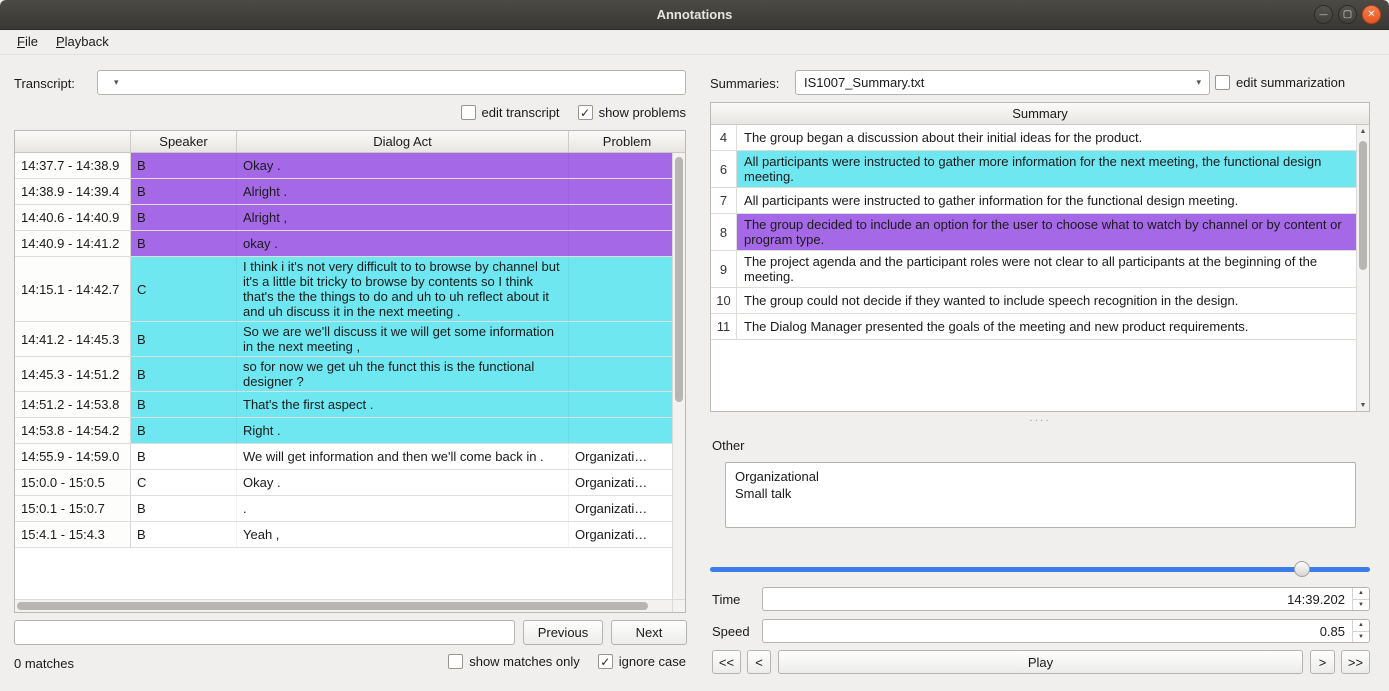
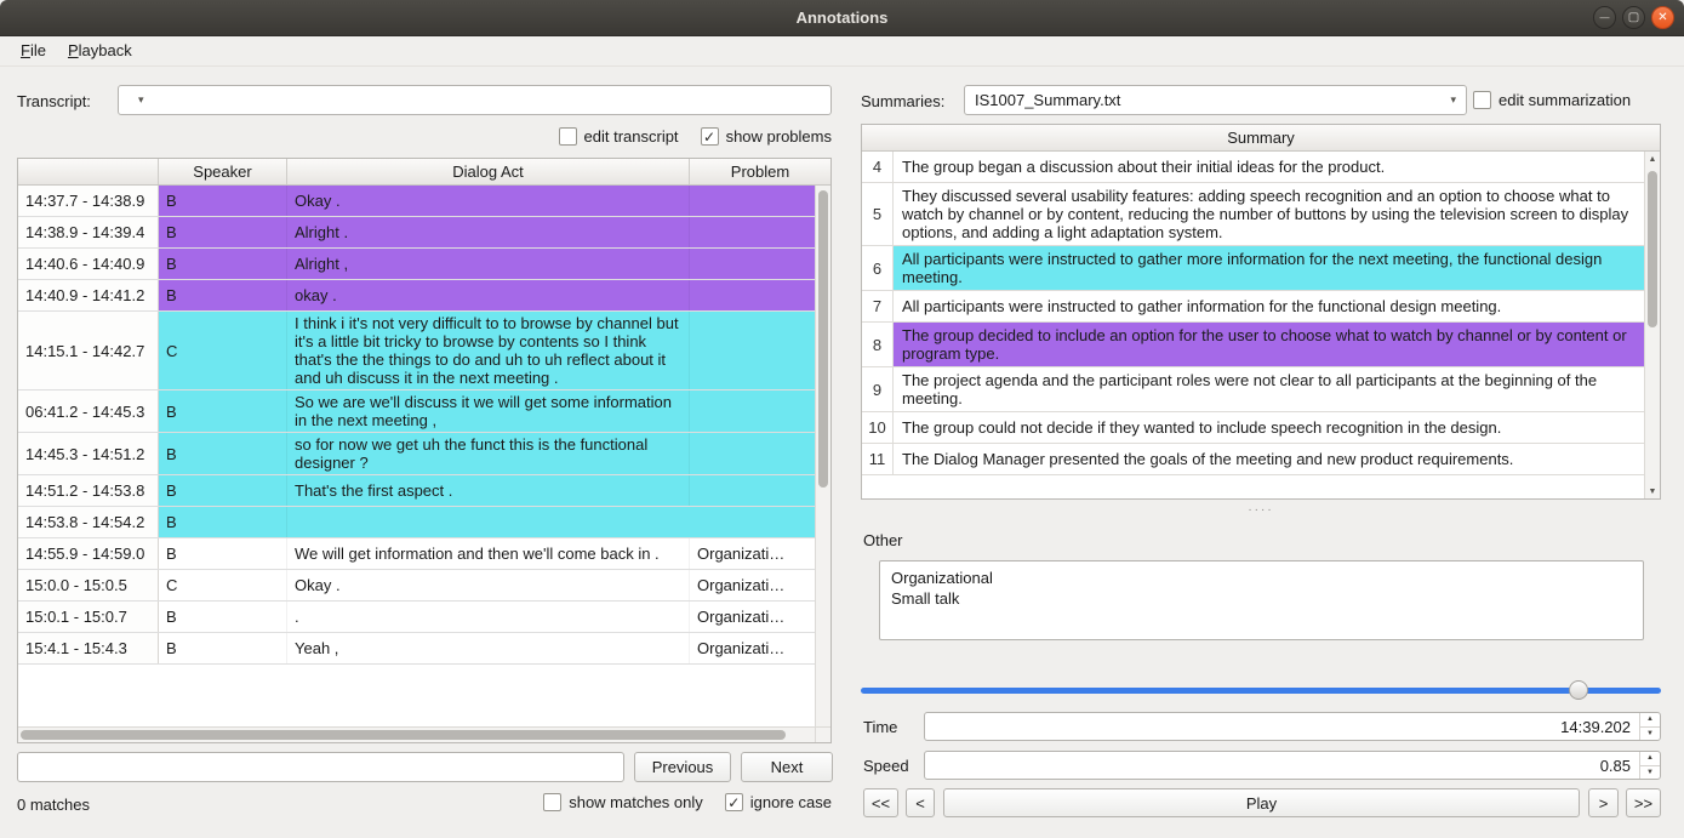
  Annotations
  —
  ▢
  ✕
  File
  Playback
  Transcript:
  ▾
  edit transcript
  ✓
  show problems
  Speaker
  Dialog Act
  Problem
  14:37.7 - 14:38.9
  B
  Okay .
  14:38.9 - 14:39.4
  B
  Alright .
  14:40.6 - 14:40.9
  B
  Alright ,
  14:40.9 - 14:41.2
  B
  okay .
  14:15.1 - 14:42.7
  C
  I think i it's not very difficult to to browse by channel but it's a little bit tricky to browse by contents so I think that's the the things to do and uh to uh reflect about it and uh discuss it in the next meeting .
- 14:41.2 - 14:45.3
+ 06:41.2 - 14:45.3
  B
  So we are we'll discuss it we will get some information in the next meeting ,
  14:45.3 - 14:51.2
  B
  so for now we get uh the funct this is the functional designer ?
  14:51.2 - 14:53.8
  B
  That's the first aspect .
  14:53.8 - 14:54.2
  B
- Right .
  14:55.9 - 14:59.0
  B
  We will get information and then we'll come back in .
  Organizati…
  15:0.0 - 15:0.5
  C
  Okay .
  Organizati…
  15:0.1 - 15:0.7
  B
  .
  Organizati…
  15:4.1 - 15:4.3
  B
  Yeah ,
  Organizati…
  Previous
  Next
  0 matches
  show matches only
  ✓
  ignore case
  Summaries:
  IS1007_Summary.txt
  ▾
  edit summarization
  Summary
  4
  The group began a discussion about their initial ideas for the product.
+ 5
+ They discussed several usability features: adding speech recognition and an option to choose what to watch by channel or by content, reducing the number of buttons by using the television screen to display options, and adding a light adaptation system.
  6
  All participants were instructed to gather more information for the next meeting, the functional design meeting.
  7
  All participants were instructed to gather information for the functional design meeting.
  8
  The group decided to include an option for the user to choose what to watch by channel or by content or program type.
  9
  The project agenda and the participant roles were not clear to all participants at the beginning of the meeting.
  10
  The group could not decide if they wanted to include speech recognition in the design.
  11
  The Dialog Manager presented the goals of the meeting and new product requirements.
  ····
  Other
  Organizational
  Small talk
  Time
  14:39.202
  Speed
  0.85
  <<
  <
  Play
  >
  >>
